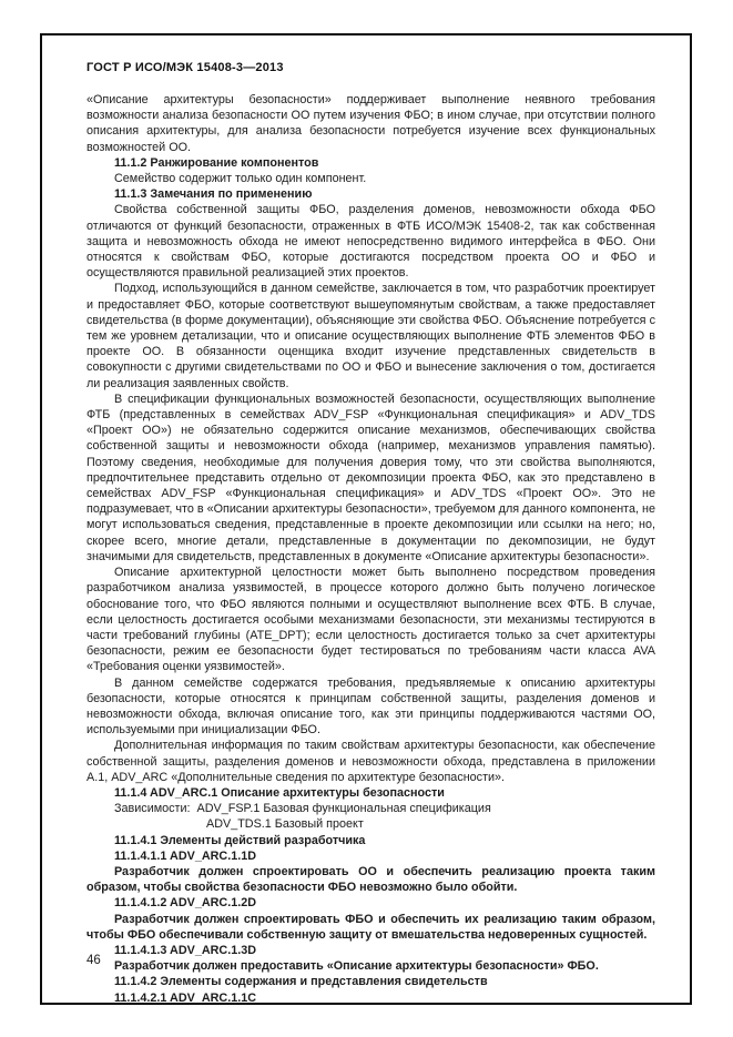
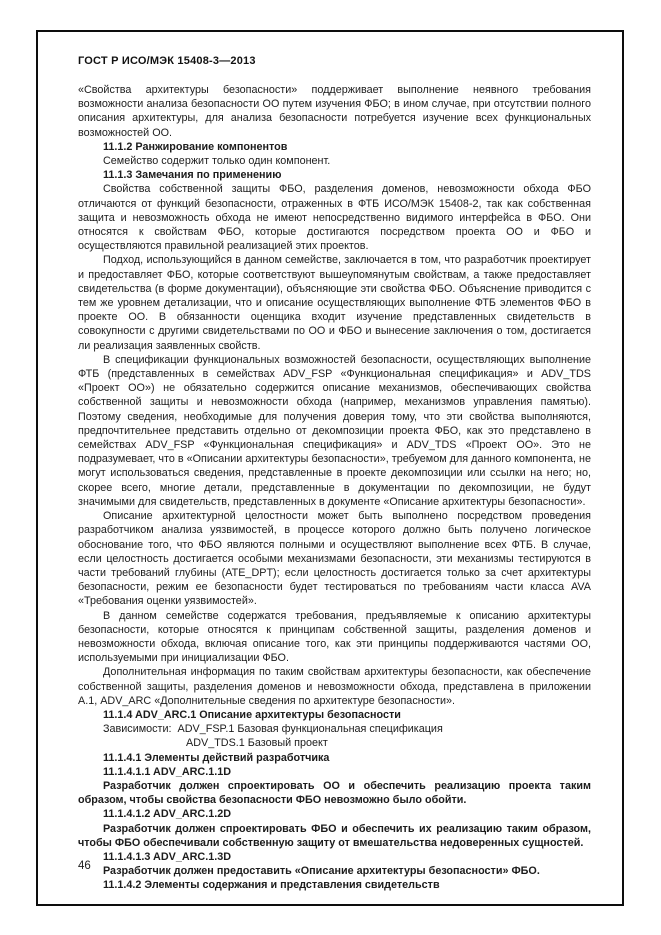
  ГОСТ Р ИСО/МЭК 15408-3—2013
- «Описание архитектуры безопасности» поддерживает выполнение неявного требования возможности анализа безопасности ОО путем изучения ФБО; в ином случае, при отсутствии полного описания архитектуры, для анализа безопасности потребуется изучение всех функциональных возможностей ОО.
+ «Свойства архитектуры безопасности» поддерживает выполнение неявного требования возможности анализа безопасности ОО путем изучения ФБО; в ином случае, при отсутствии полного описания архитектуры, для анализа безопасности потребуется изучение всех функциональных возможностей ОО.
  11.1.2 Ранжирование компонентов
  Семейство содержит только один компонент.
  11.1.3 Замечания по применению
  Свойства собственной защиты ФБО, разделения доменов, невозможности обхода ФБО отличаются от функций безопасности, отраженных в ФТБ ИСО/МЭК 15408-2, так как собственная защита и невозможность обхода не имеют непосредственно видимого интерфейса в ФБО. Они относятся к свойствам ФБО, которые достигаются посредством проекта ОО и ФБО и осуществляются правильной реализацией этих проектов.
- Подход, использующийся в данном семействе, заключается в том, что разработчик проектирует и предоставляет ФБО, которые соответствуют вышеупомянутым свойствам, а также предоставляет свидетельства (в форме документации), объясняющие эти свойства ФБО. Объяснение потребуется с тем же уровнем детализации, что и описание осуществляющих выполнение ФТБ элементов ФБО в проекте ОО. В обязанности оценщика входит изучение представленных свидетельств в совокупности с другими свидетельствами по ОО и ФБО и вынесение заключения о том, достигается ли реализация заявленных свойств.
+ Подход, использующийся в данном семействе, заключается в том, что разработчик проектирует и предоставляет ФБО, которые соответствуют вышеупомянутым свойствам, а также предоставляет свидетельства (в форме документации), объясняющие эти свойства ФБО. Объяснение приводится с тем же уровнем детализации, что и описание осуществляющих выполнение ФТБ элементов ФБО в проекте ОО. В обязанности оценщика входит изучение представленных свидетельств в совокупности с другими свидетельствами по ОО и ФБО и вынесение заключения о том, достигается ли реализация заявленных свойств.
  В спецификации функциональных возможностей безопасности, осуществляющих выполнение ФТБ (представленных в семействах ADV_FSP «Функциональная спецификация» и ADV_TDS «Проект ОО») не обязательно содержится описание механизмов, обеспечивающих свойства собственной защиты и невозможности обхода (например, механизмов управления памятью). Поэтому сведения, необходимые для получения доверия тому, что эти свойства выполняются, предпочтительнее представить отдельно от декомпозиции проекта ФБО, как это представлено в семействах ADV_FSP «Функциональная спецификация» и ADV_TDS «Проект ОО». Это не подразумевает, что в «Описании архитектуры безопасности», требуемом для данного компонента, не могут использоваться сведения, представленные в проекте декомпозиции или ссылки на него; но, скорее всего, многие детали, представленные в документации по декомпозиции, не будут значимыми для свидетельств, представленных в документе «Описание архитектуры безопасности».
  Описание архитектурной целостности может быть выполнено посредством проведения разработчиком анализа уязвимостей, в процессе которого должно быть получено логическое обоснование того, что ФБО являются полными и осуществляют выполнение всех ФТБ. В случае, если целостность достигается особыми механизмами безопасности, эти механизмы тестируются в части требований глубины (ATE_DPT); если целостность достигается только за счет архитектуры безопасности, режим ее безопасности будет тестироваться по требованиям части класса AVA «Требования оценки уязвимостей».
  В данном семействе содержатся требования, предъявляемые к описанию архитектуры безопасности, которые относятся к принципам собственной защиты, разделения доменов и невозможности обхода, включая описание того, как эти принципы поддерживаются частями ОО, используемыми при инициализации ФБО.
  Дополнительная информация по таким свойствам архитектуры безопасности, как обеспечение собственной защиты, разделения доменов и невозможности обхода, представлена в приложении А.1, ADV_ARC «Дополнительные сведения по архитектуре безопасности».
  11.1.4 ADV_ARC.1 Описание архитектуры безопасности
  Зависимости: ADV_FSP.1 Базовая функциональная спецификация
  ADV_TDS.1 Базовый проект
  11.1.4.1 Элементы действий разработчика
  11.1.4.1.1 ADV_ARC.1.1D
  Разработчик должен спроектировать ОО и обеспечить реализацию проекта таким образом, чтобы свойства безопасности ФБО невозможно было обойти.
  11.1.4.1.2 ADV_ARC.1.2D
  Разработчик должен спроектировать ФБО и обеспечить их реализацию таким образом, чтобы ФБО обеспечивали собственную защиту от вмешательства недоверенных сущностей.
  11.1.4.1.3 ADV_ARC.1.3D
  Разработчик должен предоставить «Описание архитектуры безопасности» ФБО.
  11.1.4.2 Элементы содержания и представления свидетельств
- 11.1.4.2.1 ADV_ARC.1.1C
  46
